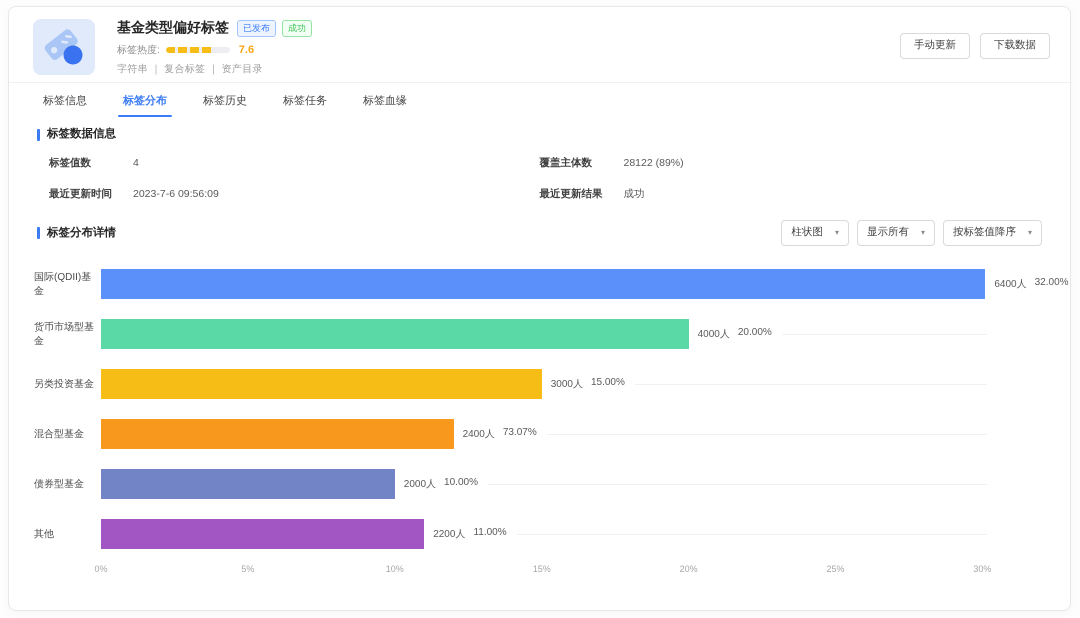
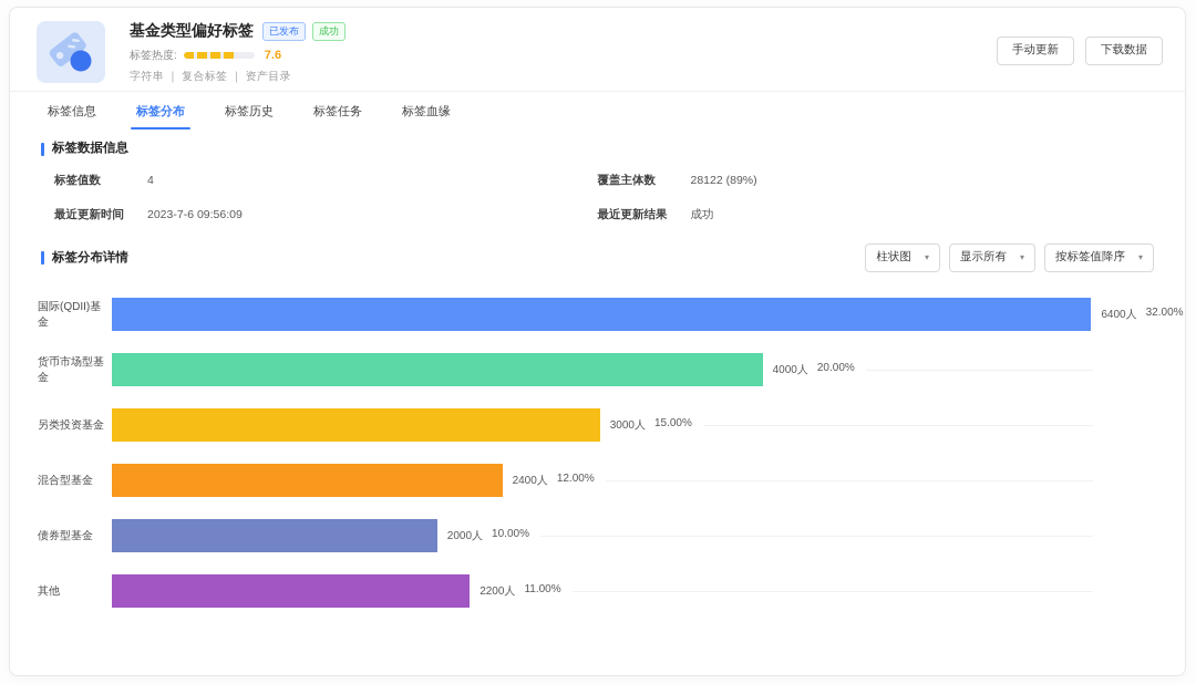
  基金类型偏好标签
  已发布
  成功
  标签热度:
  7.6
  字符串 ｜ 复合标签 ｜ 资产目录
  手动更新
  下载数据
  标签信息
  标签分布
  标签历史
  标签任务
  标签血缘
  标签数据信息
  标签值数
  4
  覆盖主体数
  28122 (89%)
  最近更新时间
  2023-7-6 09:56:09
  最近更新结果
  成功
  标签分布详情
  柱状图
  ▾
  显示所有
  ▾
  按标签值降序
  ▾
  国际(QDII)基金
  6400人
  32.00%
  货币市场型基金
  4000人
  20.00%
  另类投资基金
  3000人
  15.00%
  混合型基金
  2400人
- 73.07%
+ 12.00%
  债券型基金
  2000人
  10.00%
  其他
  2200人
  11.00%
- 0%
- 5%
- 10%
- 15%
- 20%
- 25%
- 30%
